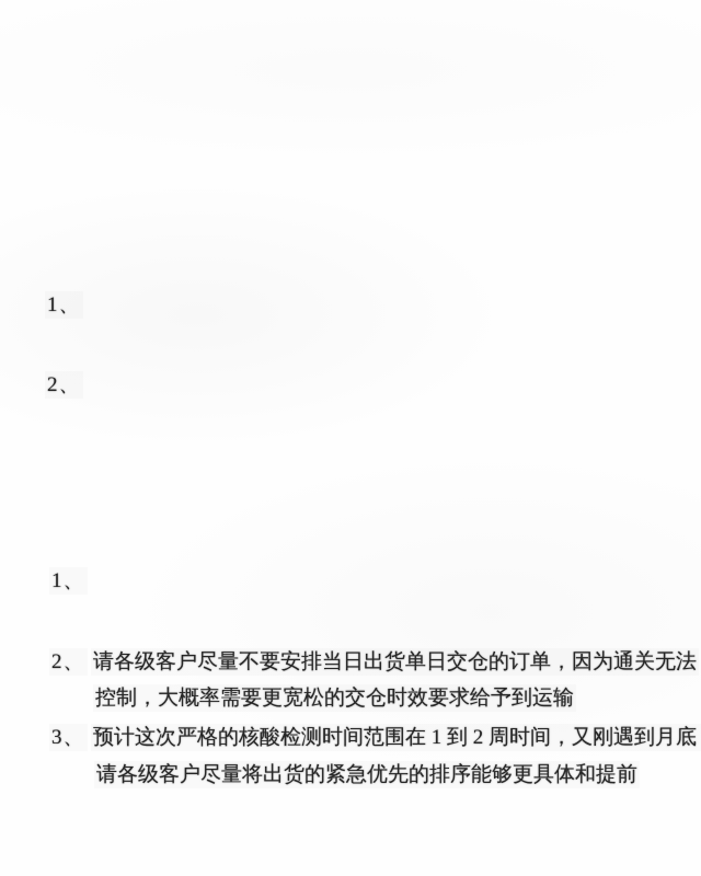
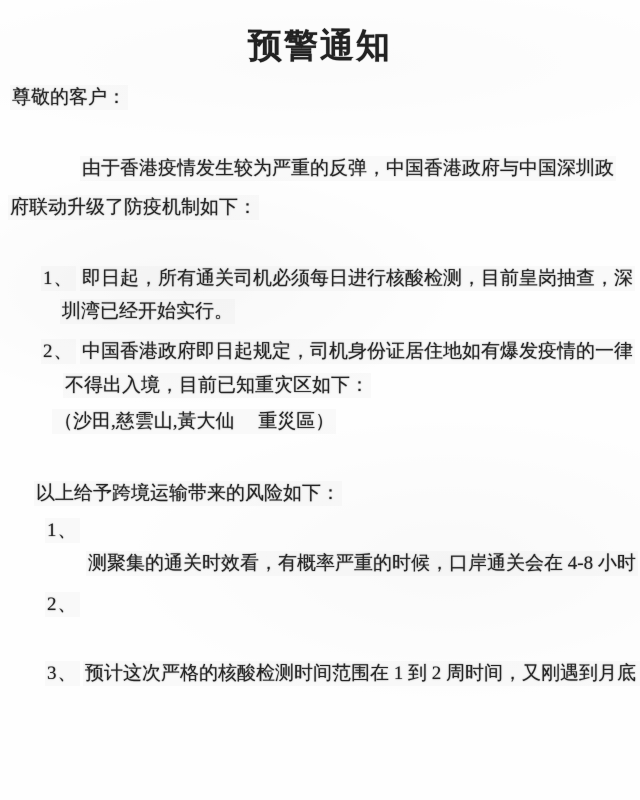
+ 预警通知
+ 尊敬的客户：
+ 由于香港疫情发生较为严重的反弹，中国香港政府与中国深圳政
+ 府联动升级了防疫机制如下：
  1、
+ 即日起，所有通关司机必须每日进行核酸检测，目前皇岗抽查，深
+ 圳湾已经开始实行。
  2、
+ 中国香港政府即日起规定，司机身份证居住地如有爆发疫情的一律
+ 不得出入境，目前已知重灾区如下：
+ （沙田,慈雲山,黃大仙 重災區）
+ 以上给予跨境运输带来的风险如下：
  1、
+ 测聚集的通关时效看，有概率严重的时候，口岸通关会在 4-8 小时
  2、
- 请各级客户尽量不要安排当日出货单日交仓的订单，因为通关无法
- 控制，大概率需要更宽松的交仓时效要求给予到运输
  3、
  预计这次严格的核酸检测时间范围在 1 到 2 周时间，又刚遇到月底
- 请各级客户尽量将出货的紧急优先的排序能够更具体和提前
